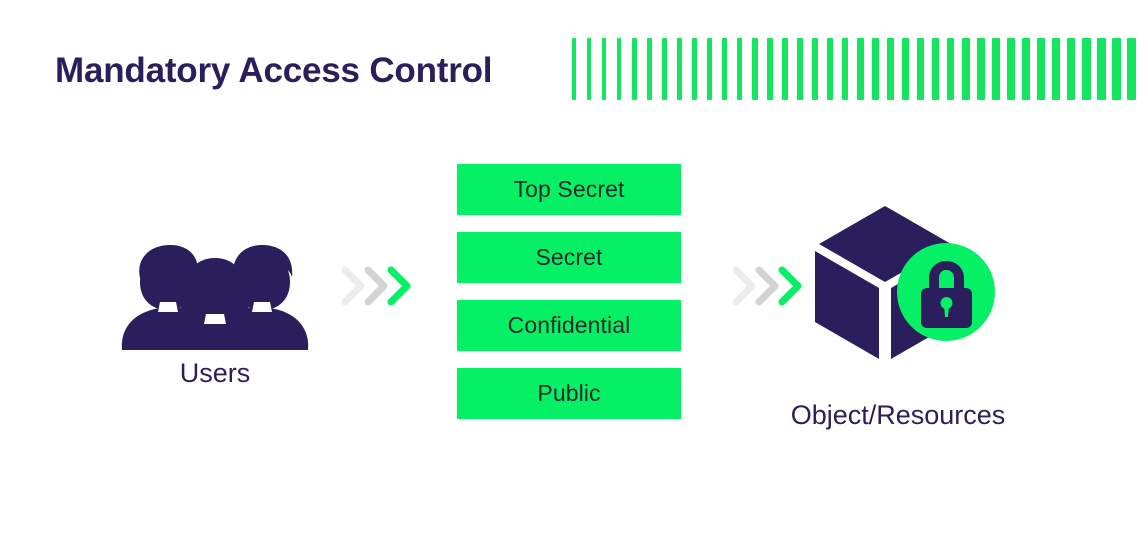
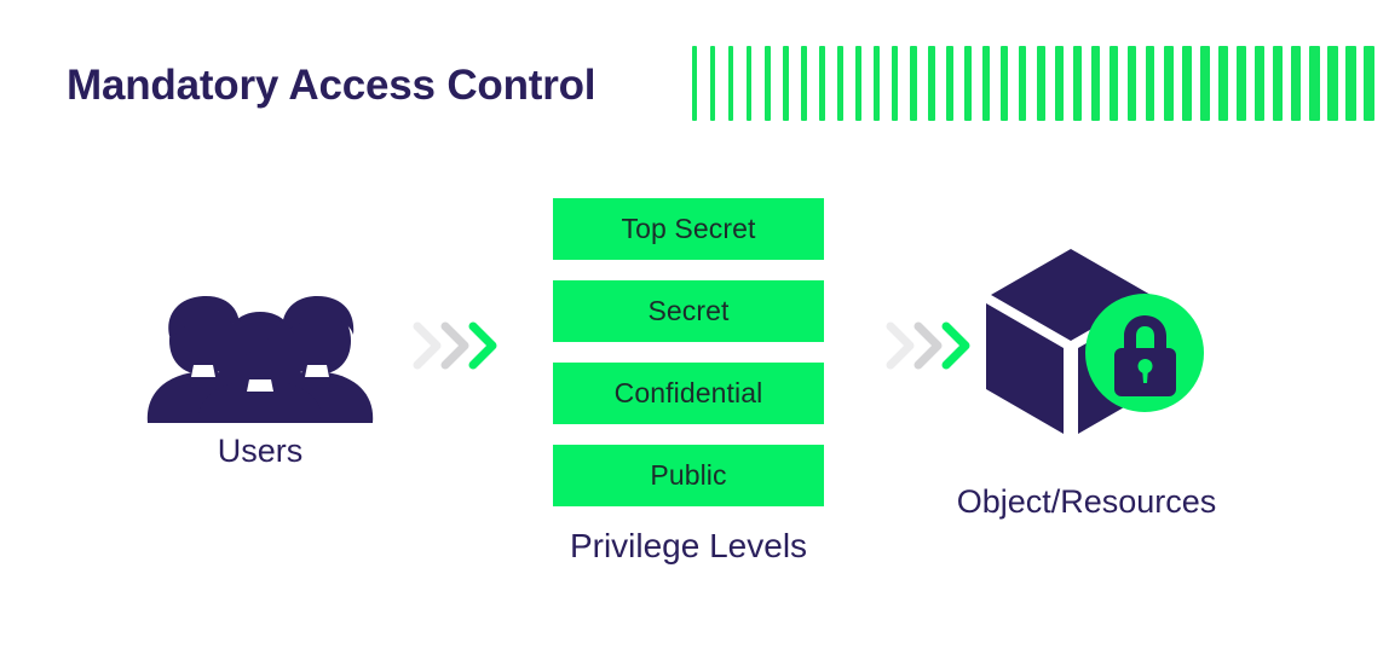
  Mandatory Access Control
  Users
  Top Secret
  Secret
  Confidential
  Public
+ Privilege Levels
  Object/Resources
